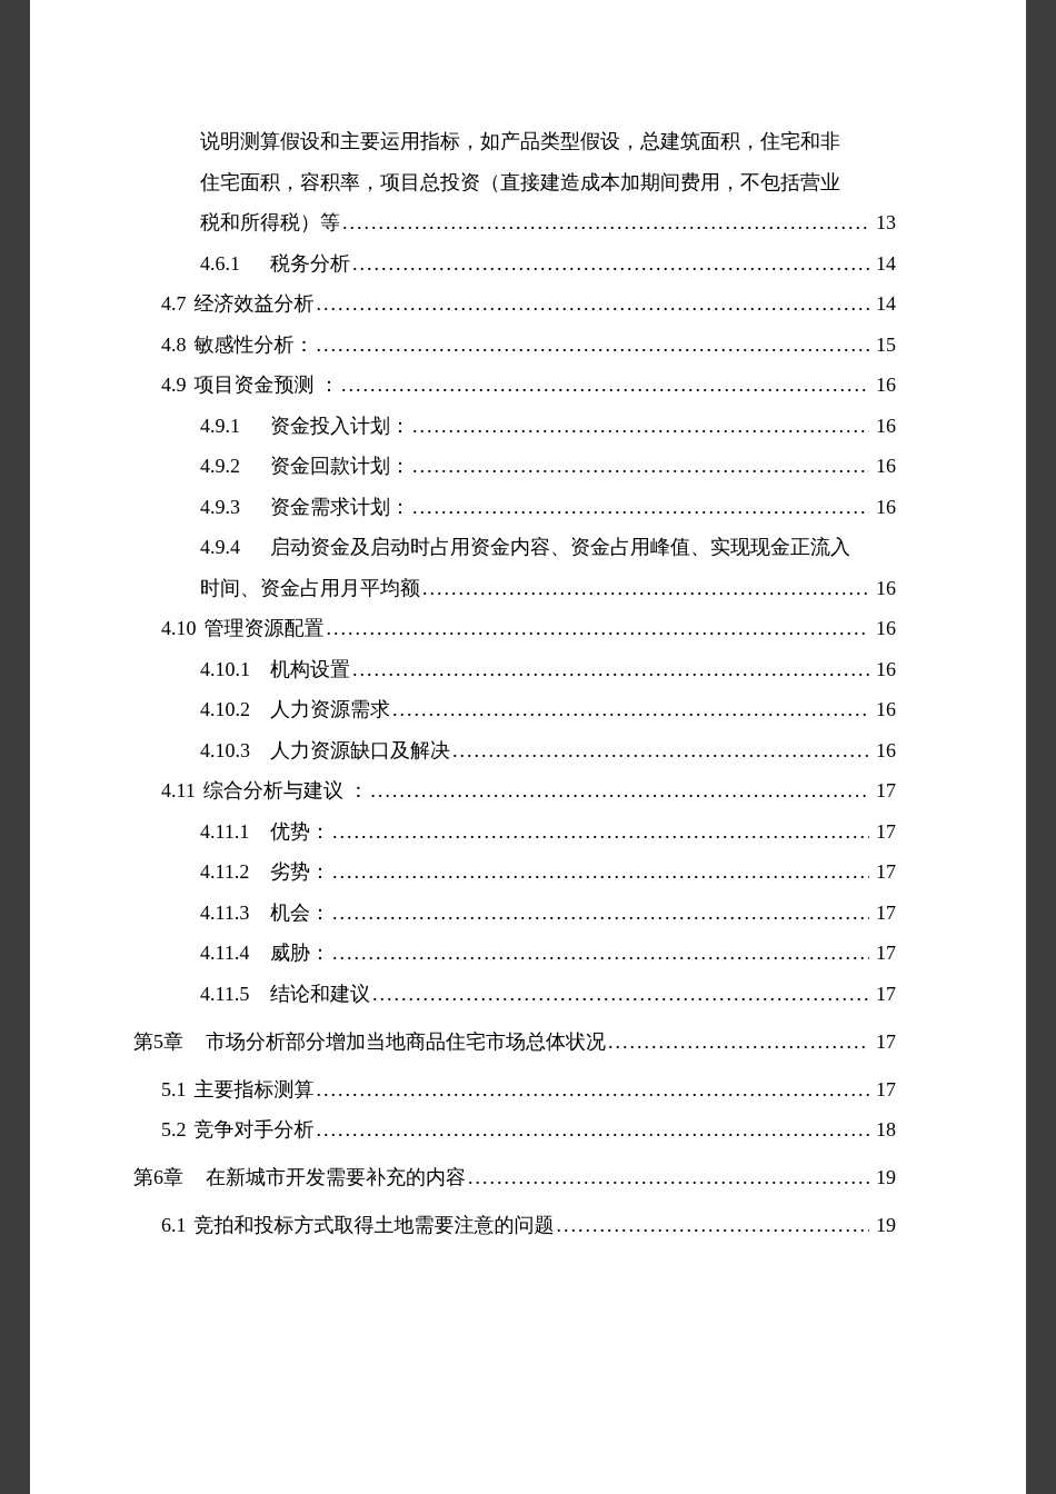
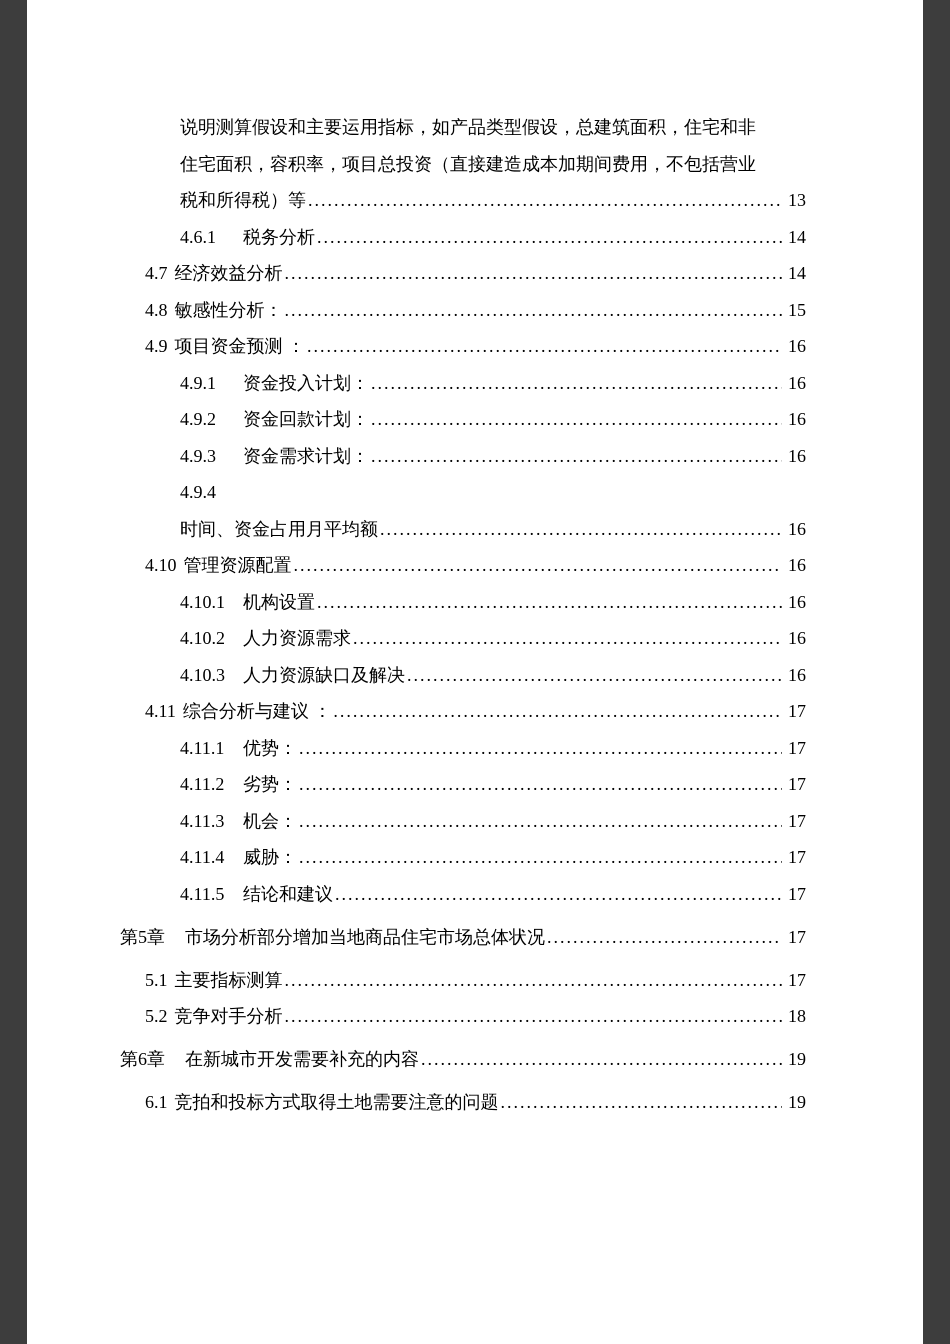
  说明测算假设和主要运用指标，如产品类型假设，总建筑面积，住宅和非
  住宅面积，容积率，项目总投资（直接建造成本加期间费用，不包括营业
  税和所得税）等
  13
  4.6.1
  税务分析
  14
  4.7
  经济效益分析
  14
  4.8
  敏感性分析：
  15
  4.9
  项目资金预测 ：
  16
  4.9.1
  资金投入计划：
  16
  4.9.2
  资金回款计划：
  16
  4.9.3
  资金需求计划：
  16
  4.9.4
- 启动资金及启动时占用资金内容、资金占用峰值、实现现金正流入
  时间、资金占用月平均额
  16
  4.10
  管理资源配置
  16
  4.10.1
  机构设置
  16
  4.10.2
  人力资源需求
  16
  4.10.3
  人力资源缺口及解决
  16
  4.11
  综合分析与建议 ：
  17
  4.11.1
  优势：
  17
  4.11.2
  劣势：
  17
  4.11.3
  机会：
  17
  4.11.4
  威胁：
  17
  4.11.5
  结论和建议
  17
  第5章
  市场分析部分增加当地商品住宅市场总体状况
  17
  5.1
  主要指标测算
  17
  5.2
  竞争对手分析
  18
  第6章
  在新城市开发需要补充的内容
  19
  6.1
  竞拍和投标方式取得土地需要注意的问题
  19
